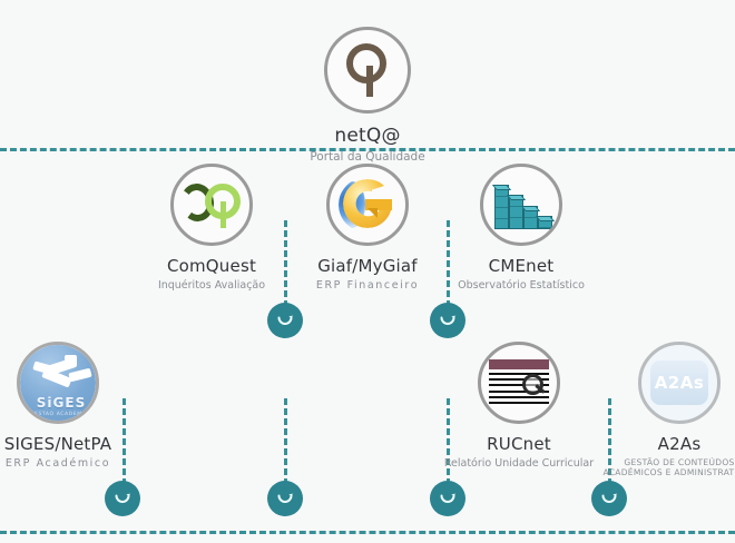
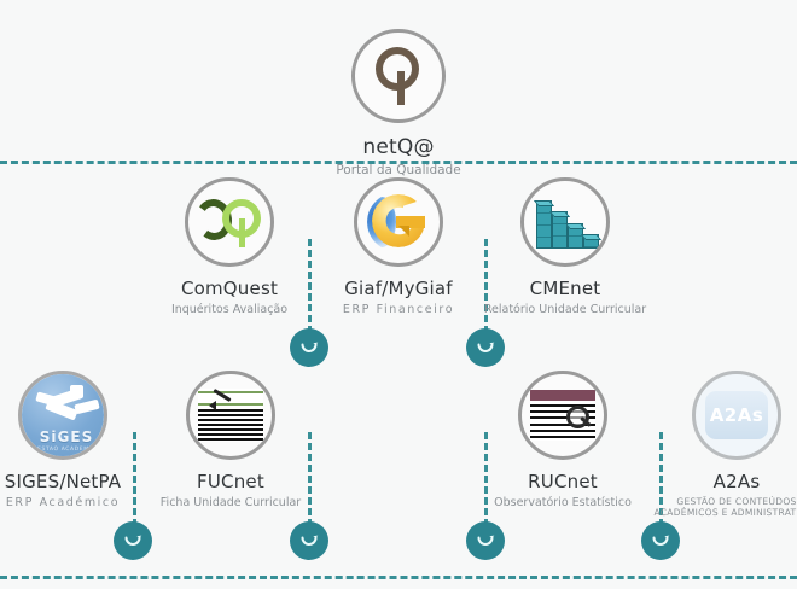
  netQ@
  Portal da Qualidade
  ComQuest
  Inquéritos Avaliação
  Giaf/MyGiaf
  ERP Financeiro
  CMEnet
- Observatório Estatístico
+ Relatório Unidade Curricular
  SiGES
  SIGES/NetPA
  ERP Académico
+ FUCnet
+ Ficha Unidade Curricular
  RUCnet
- Relatório Unidade Curricular
+ Observatório Estatístico
  A2As
  A2As
  GESTÃO DE CONTEÚDOS ACADÉMICOS E ADMINISTRAT
